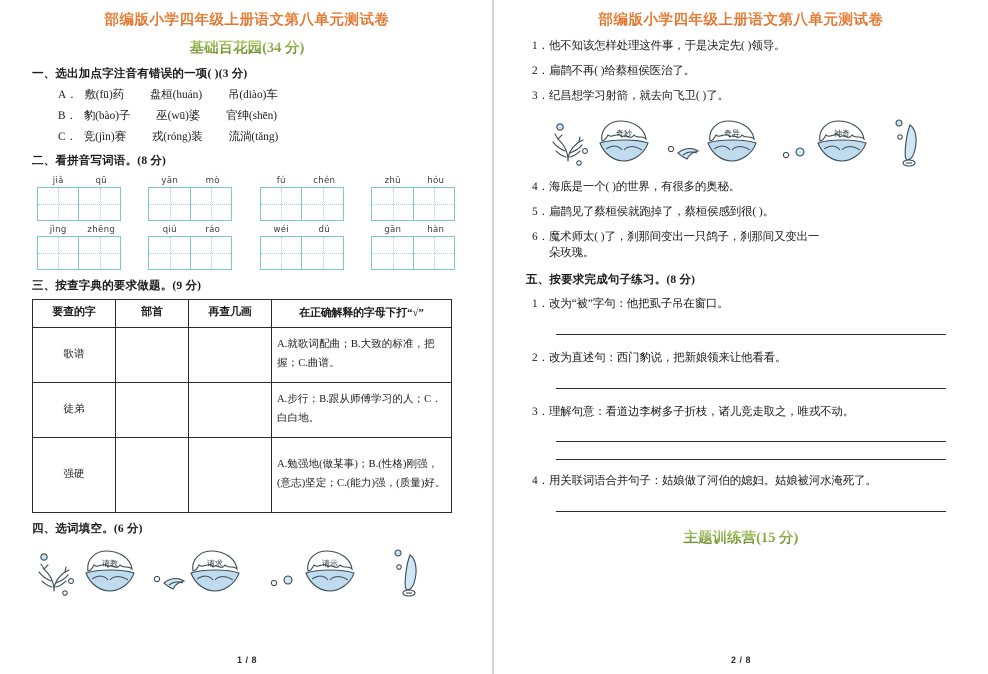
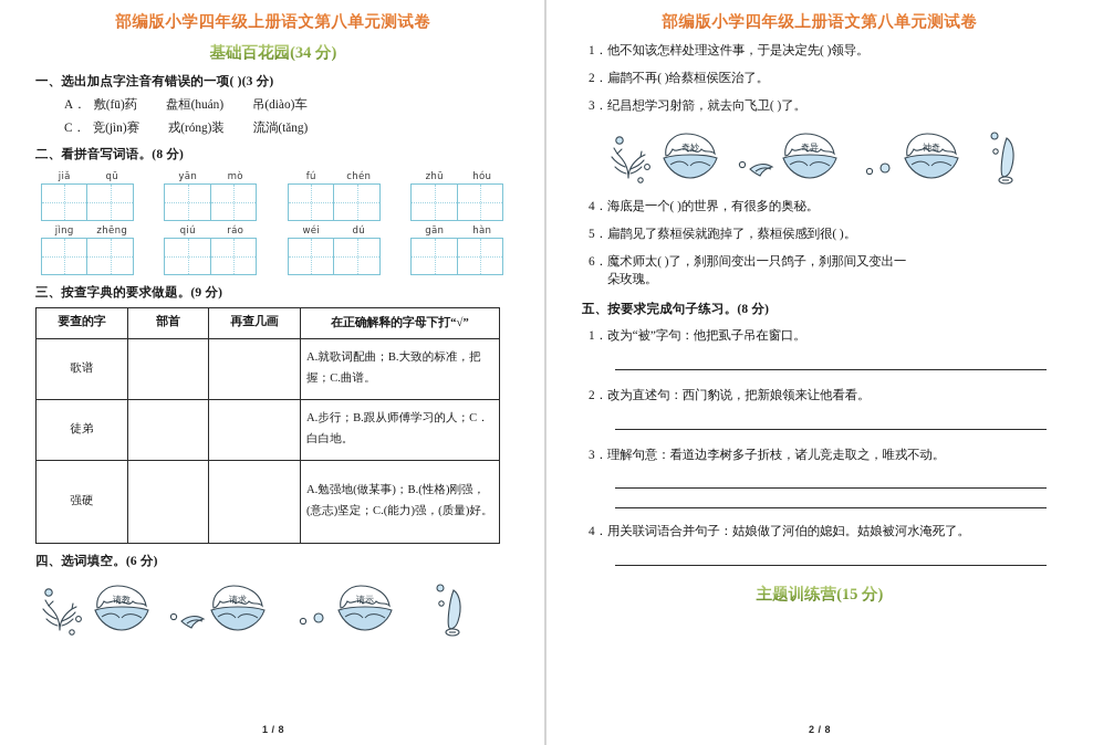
  部编版小学四年级上册语文第八单元测试卷
  基础百花园(34 分)
  一、选出加点字注音有错误的一项( )(3 分)
  A． 敷(fū)药 盘桓(huán) 吊(diào)车
- B． 豹(bào)子 巫(wū)婆 官绅(shēn)
  C． 竞(jìn)赛 戎(róng)装 流淌(tǎng)
  二、看拼音写词语。(8 分)
  jiǎ
  qū
  yān
  mò
  fú
  chén
  zhū
  hóu
  jìng
  zhēng
  qiú
  ráo
  wéi
  dú
  gān
  hàn
  三、按查字典的要求做题。(9 分)
  要查的字	部首	再查几画	在正确解释的字母下打“√”
  歌谱			A.就歌词配曲；B.大致的标准，把握；C.曲谱。
  徒弟			A.步行；B.跟从师傅学习的人；C．白白地。
  强硬			A.勉强地(做某事)；B.(性格)刚强，(意志)坚定；C.(能力)强，(质量)好。
  四、选词填空。(6 分)
  请教
  请求
  请示
  1 / 8
  部编版小学四年级上册语文第八单元测试卷
  1．他不知该怎样处理这件事，于是决定先( )领导。
  2．扁鹊不再( )给蔡桓侯医治了。
  3．纪昌想学习射箭，就去向飞卫( )了。
  奇妙
  奇异
  神奇
  4．海底是一个( )的世界，有很多的奥秘。
  5．扁鹊见了蔡桓侯就跑掉了，蔡桓侯感到很( )。
  6．魔术师太( )了，刹那间变出一只鸽子，刹那间又变出一
  朵玫瑰。
  五、按要求完成句子练习。(8 分)
  1．改为“被”字句：他把虱子吊在窗口。
  2．改为直述句：西门豹说，把新娘领来让他看看。
  3．理解句意：看道边李树多子折枝，诸儿竞走取之，唯戎不动。
  4．用关联词语合并句子：姑娘做了河伯的媳妇。姑娘被河水淹死了。
  主题训练营(15 分)
  2 / 8
